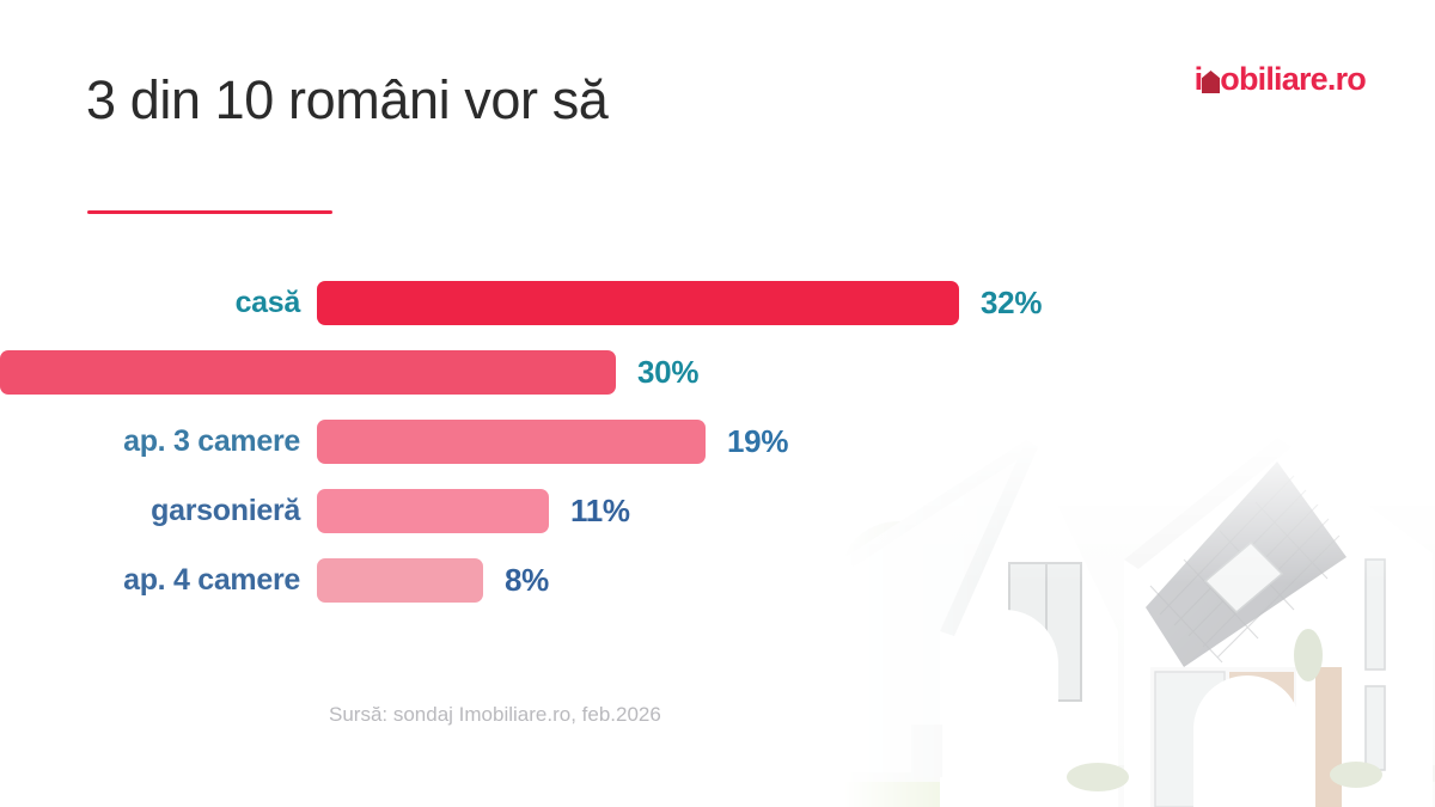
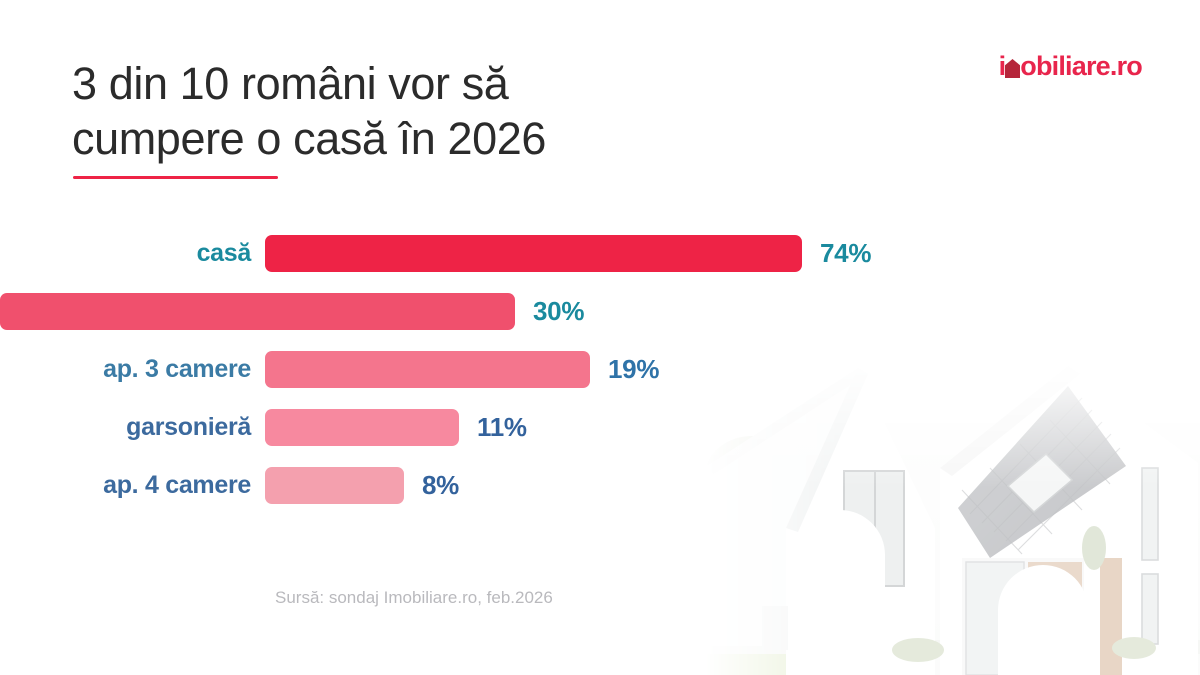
  3 din 10 români vor să
+ cumpere o casă în 2026
  i
  obiliare.ro
  casă
- 32%
+ 74%
  30%
  ap. 3 camere
  19%
  garsonieră
  11%
  ap. 4 camere
  8%
  Sursă: sondaj Imobiliare.ro, feb.2026
